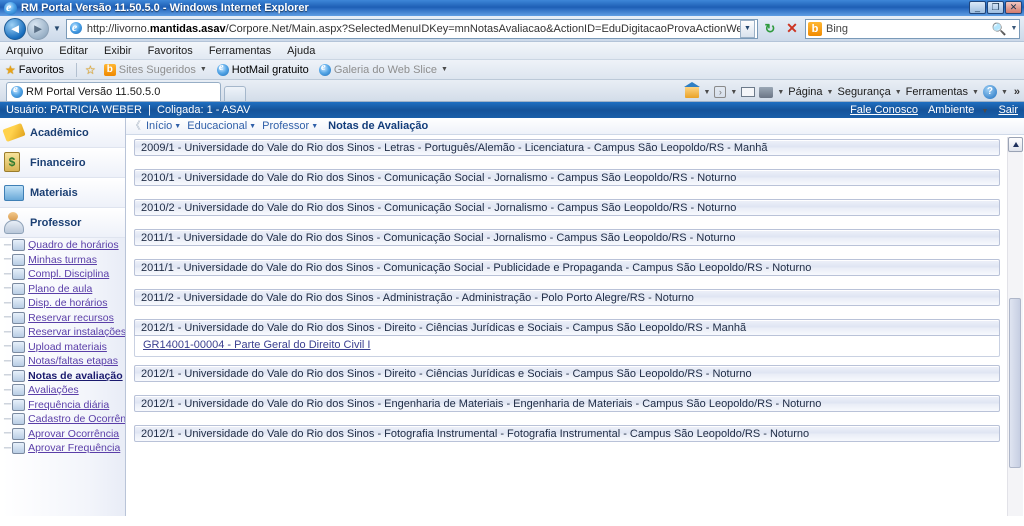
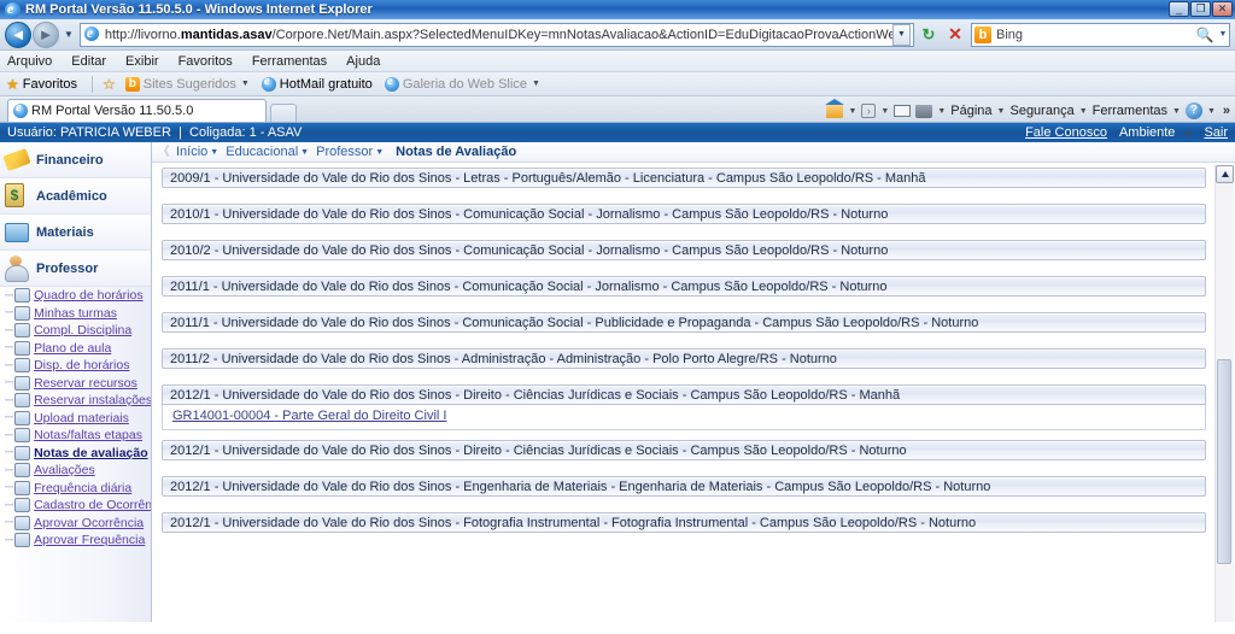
  RM Portal Versão 11.50.5.0 - Windows Internet Explorer
  _
  ❐
  ✕
  ◄
  ►
  ▼
  http://livorno.mantidas.asav/Corpore.Net/Main.aspx?SelectedMenuIDKey=mnNotasAvaliacao&ActionID=EduDigitacaoProvaActionW
  ↻
  ✕
  b
  Bing
  🔍
  Arquivo
  Editar
  Exibir
  Favoritos
  Ferramentas
  Ajuda
  ★
  Favoritos
  ☆
  b
  Sites Sugeridos
  HotMail gratuito
  Galeria do Web Slice
  RM Portal Versão 11.50.5.0
  ›
  Página
  Segurança
  Ferramentas
  ?
  »
  Usuário: PATRICIA WEBER | Coligada: 1 - ASAV
  Fale Conosco
  Ambiente
  Sair
- Acadêmico
+ Financeiro
  $
- Financeiro
+ Acadêmico
  Materiais
  Professor
  ─
  Quadro de horários
  ─
  Minhas turmas
  ─
  Compl. Disciplina
  ─
  Plano de aula
  ─
  Disp. de horários
  ─
  Reservar recursos
  ─
  Reservar instalações
  ─
  Upload materiais
  ─
  Notas/faltas etapas
  ─
  Notas de avaliação
  ─
  Avaliações
  ─
  Frequência diária
  ─
  Cadastro de Ocorrên
  ─
  Aprovar Ocorrência
  ─
  Aprovar Frequência
  《
  Início
  Educacional
  Professor
  Notas de Avaliação
  2009/1 - Universidade do Vale do Rio dos Sinos - Letras - Português/Alemão - Licenciatura - Campus São Leopoldo/RS - Manhã
  2010/1 - Universidade do Vale do Rio dos Sinos - Comunicação Social - Jornalismo - Campus São Leopoldo/RS - Noturno
  2010/2 - Universidade do Vale do Rio dos Sinos - Comunicação Social - Jornalismo - Campus São Leopoldo/RS - Noturno
  2011/1 - Universidade do Vale do Rio dos Sinos - Comunicação Social - Jornalismo - Campus São Leopoldo/RS - Noturno
  2011/1 - Universidade do Vale do Rio dos Sinos - Comunicação Social - Publicidade e Propaganda - Campus São Leopoldo/RS - Noturno
  2011/2 - Universidade do Vale do Rio dos Sinos - Administração - Administração - Polo Porto Alegre/RS - Noturno
  2012/1 - Universidade do Vale do Rio dos Sinos - Direito - Ciências Jurídicas e Sociais - Campus São Leopoldo/RS - Manhã
  GR14001-00004 - Parte Geral do Direito Civil I
  2012/1 - Universidade do Vale do Rio dos Sinos - Direito - Ciências Jurídicas e Sociais - Campus São Leopoldo/RS - Noturno
  2012/1 - Universidade do Vale do Rio dos Sinos - Engenharia de Materiais - Engenharia de Materiais - Campus São Leopoldo/RS - Noturno
  2012/1 - Universidade do Vale do Rio dos Sinos - Fotografia Instrumental - Fotografia Instrumental - Campus São Leopoldo/RS - Noturno
